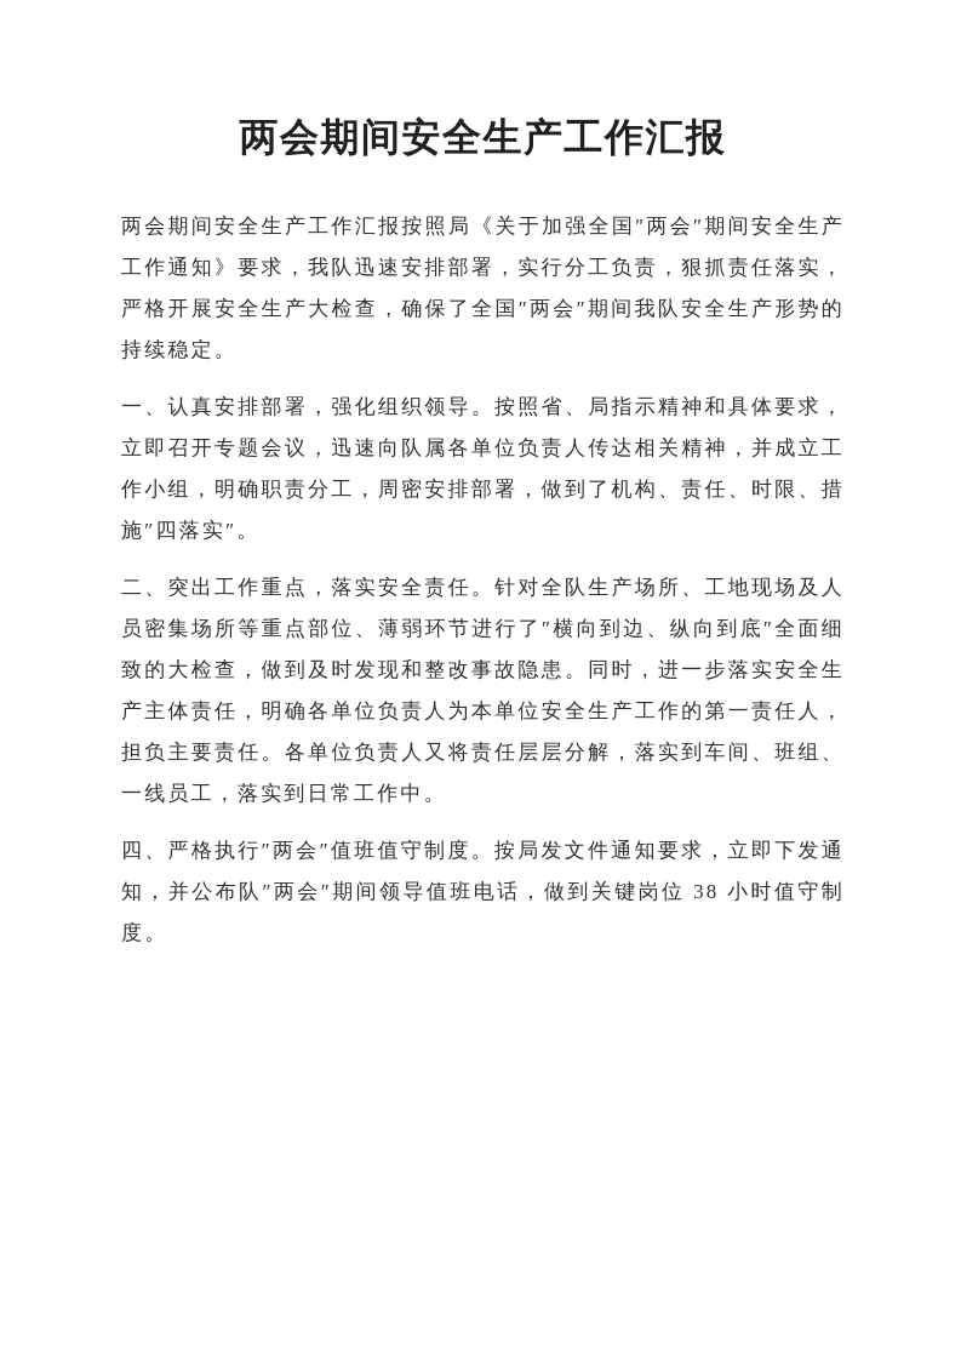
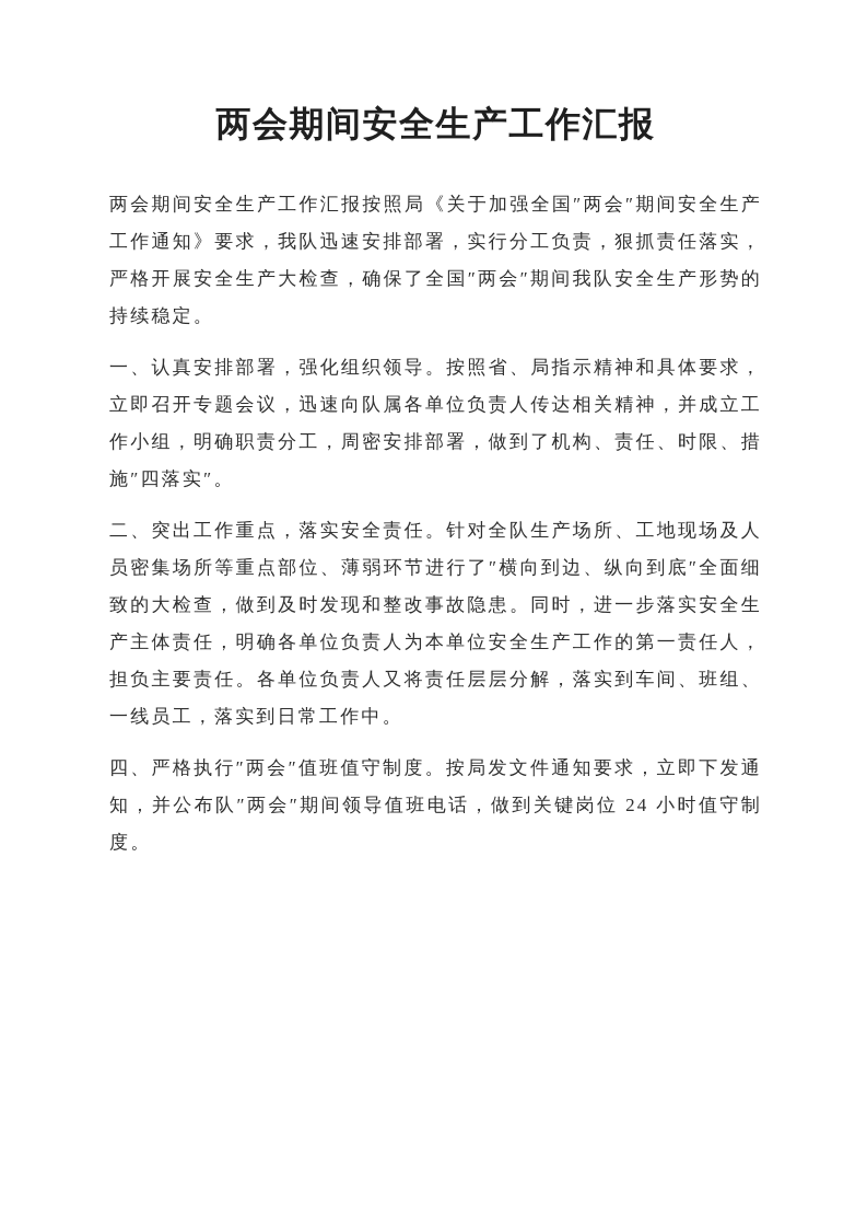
  两会期间安全生产工作汇报
  两会期间安全生产工作汇报按照局《关于加强全国″两会″期间安全生产工作通知》要求，我队迅速安排部署，实行分工负责，狠抓责任落实，严格开展安全生产大检查，确保了全国″两会″期间我队安全生产形势的持续稳定。
  一、认真安排部署，强化组织领导。按照省、局指示精神和具体要求，立即召开专题会议，迅速向队属各单位负责人传达相关精神，并成立工作小组，明确职责分工，周密安排部署，做到了机构、责任、时限、措施″四落实″。
  二、突出工作重点，落实安全责任。针对全队生产场所、工地现场及人员密集场所等重点部位、薄弱环节进行了″横向到边、纵向到底″全面细致的大检查，做到及时发现和整改事故隐患。同时，进一步落实安全生产主体责任，明确各单位负责人为本单位安全生产工作的第一责任人，担负主要责任。各单位负责人又将责任层层分解，落实到车间、班组、一线员工，落实到日常工作中。
- 四、严格执行″两会″值班值守制度。按局发文件通知要求，立即下发通知，并公布队″两会″期间领导值班电话，做到关键岗位 38 小时值守制度。
+ 四、严格执行″两会″值班值守制度。按局发文件通知要求，立即下发通知，并公布队″两会″期间领导值班电话，做到关键岗位 24 小时值守制度。
